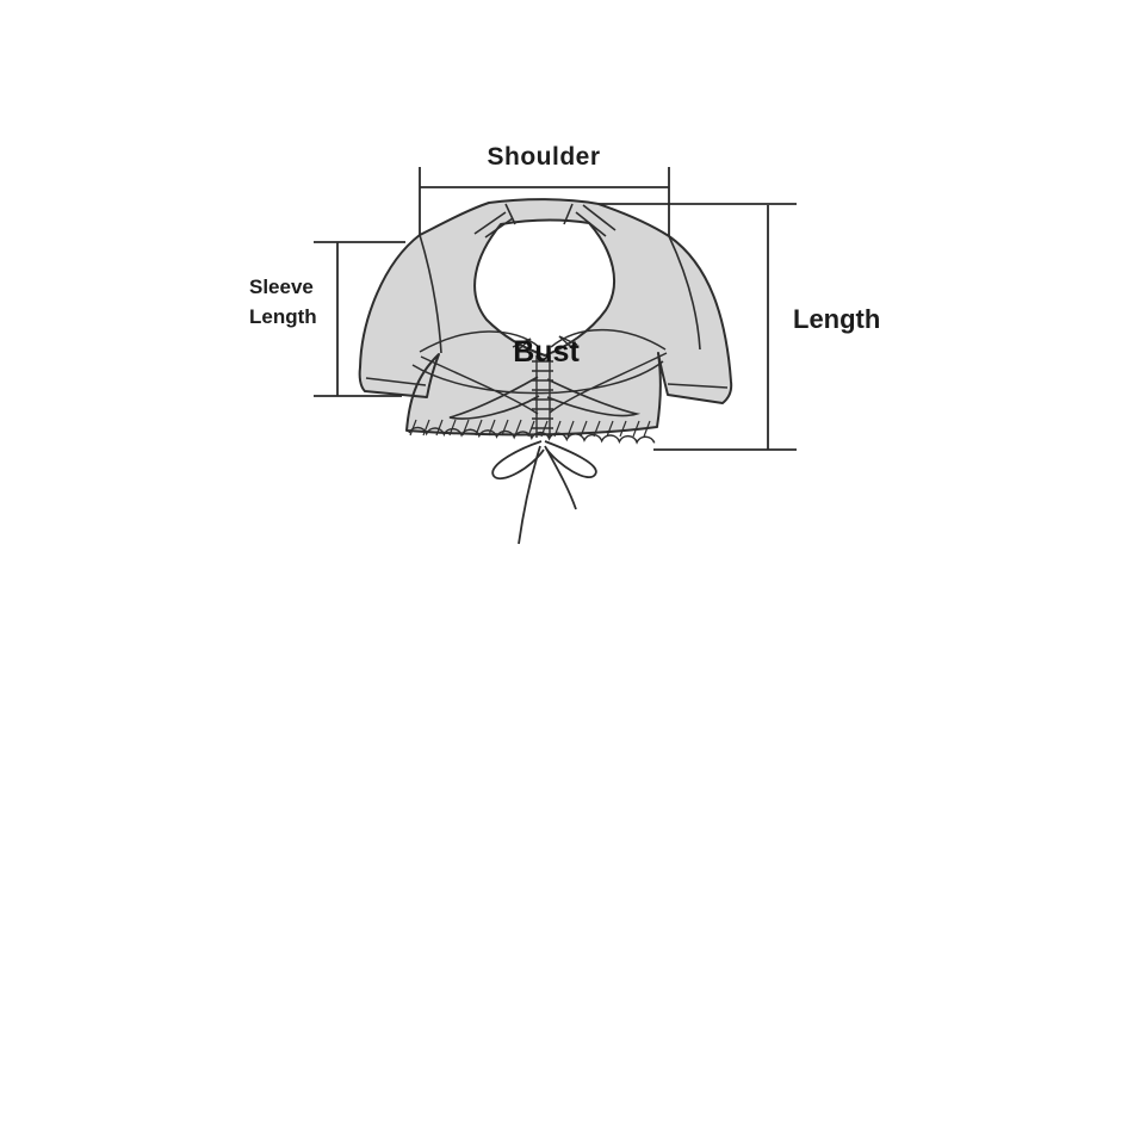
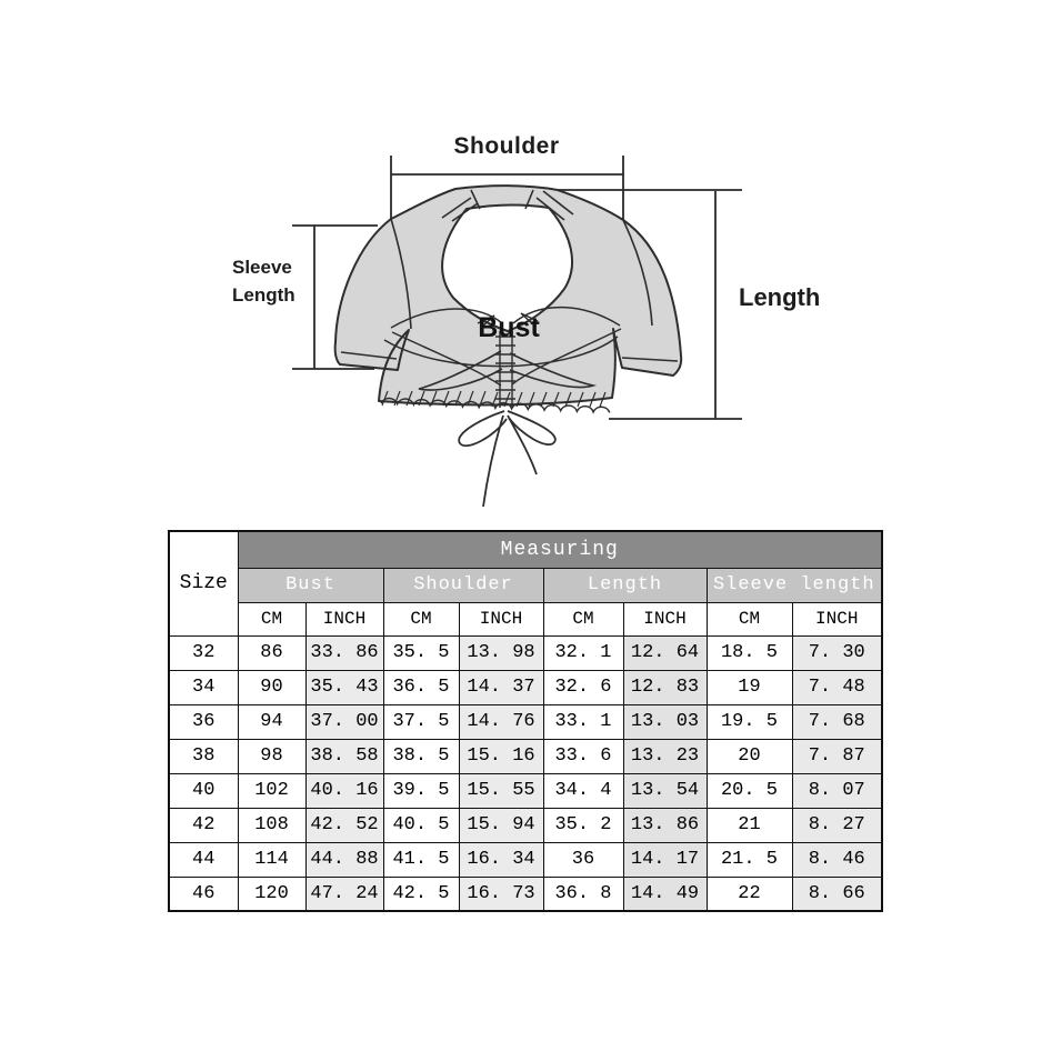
  Shoulder
  Sleeve
  Length
  Bust
  Length
+ Size	Measuring
+ Bust	Shoulder	Length	Sleeve length
+ CM	INCH	CM	INCH	CM	INCH	CM	INCH
+ 32	86	33. 86	35. 5	13. 98	32. 1	12. 64	18. 5	7. 30
+ 34	90	35. 43	36. 5	14. 37	32. 6	12. 83	19	7. 48
+ 36	94	37. 00	37. 5	14. 76	33. 1	13. 03	19. 5	7. 68
+ 38	98	38. 58	38. 5	15. 16	33. 6	13. 23	20	7. 87
+ 40	102	40. 16	39. 5	15. 55	34. 4	13. 54	20. 5	8. 07
+ 42	108	42. 52	40. 5	15. 94	35. 2	13. 86	21	8. 27
+ 44	114	44. 88	41. 5	16. 34	36	14. 17	21. 5	8. 46
+ 46	120	47. 24	42. 5	16. 73	36. 8	14. 49	22	8. 66
